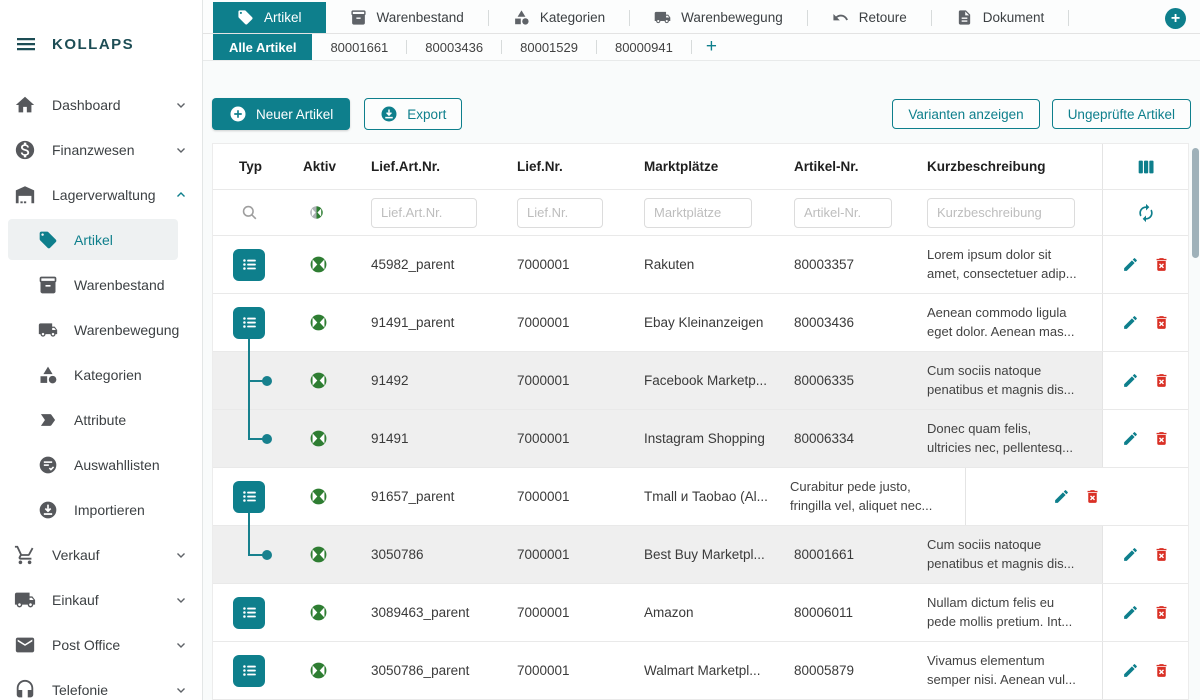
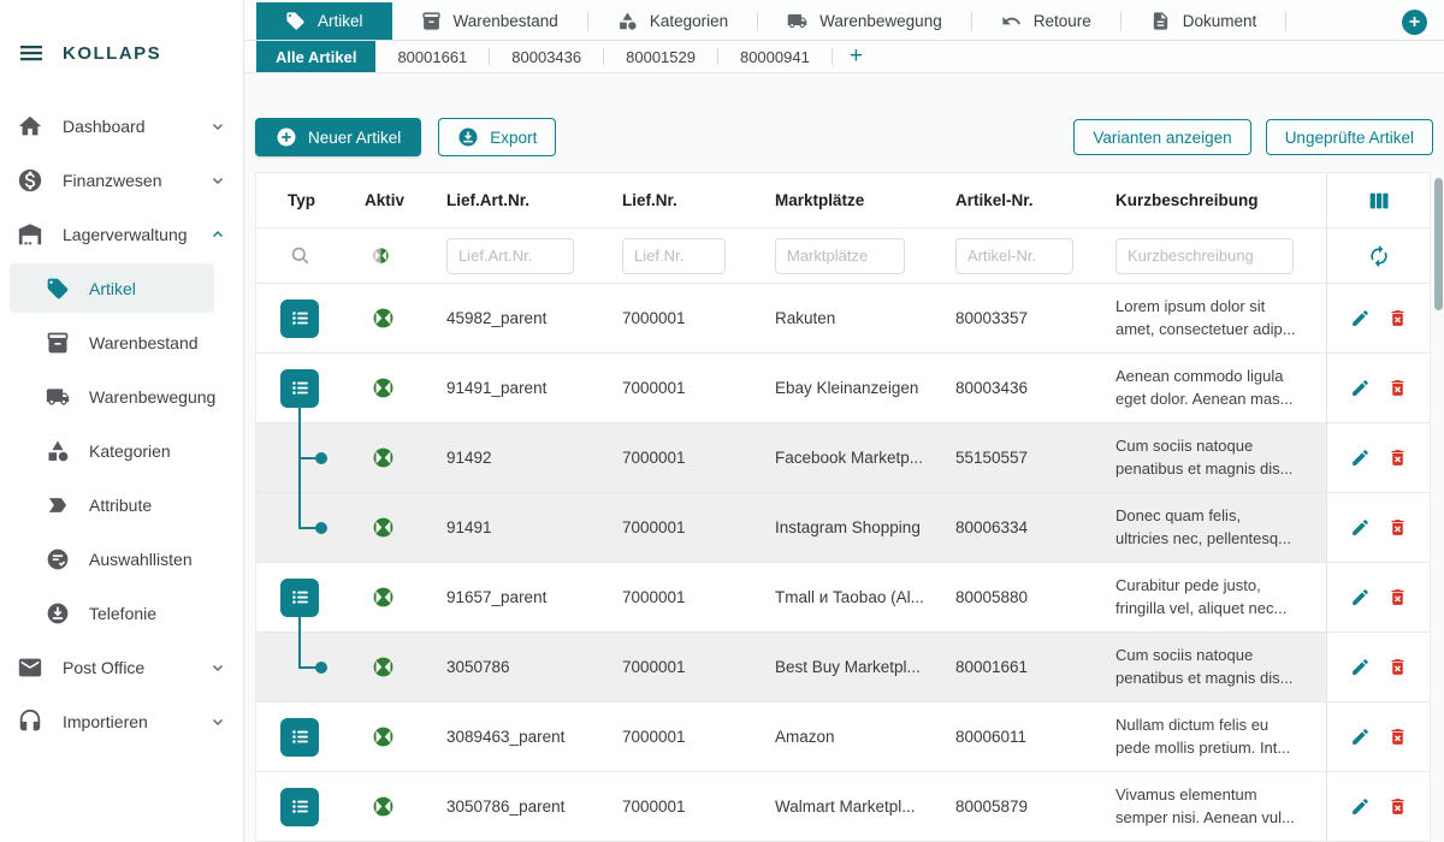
  KOLLAPS
  Dashboard
  Finanzwesen
  Lagerverwaltung
  Artikel
  Warenbestand
  Warenbewegung
  Kategorien
  Attribute
  Auswahllisten
- Importieren
+ Telefonie
- Verkauf
- Einkauf
  Post Office
- Telefonie
+ Importieren
  Artikel
  Warenbestand
  Kategorien
  Warenbewegung
  Retoure
  Dokument
  +
  Alle Artikel
  80001661
  80003436
  80001529
  80000941
  +
  Neuer Artikel
  Export
  Varianten anzeigen
  Ungeprüfte Artikel
  Typ
  Aktiv
  Lief.Art.Nr.
  Lief.Nr.
  Marktplätze
  Artikel-Nr.
  Kurzbeschreibung
  Lief.Art.Nr.
  Lief.Nr.
  Marktplätze
  Artikel-Nr.
  Kurzbeschreibung
  45982_parent
  7000001
  Rakuten
  80003357
  Lorem ipsum dolor sit
  amet, consectetuer adip...
  91491_parent
  7000001
  Ebay Kleinanzeigen
  80003436
  Aenean commodo ligula
  eget dolor. Aenean mas...
  91492
  7000001
  Facebook Marketp...
- 80006335
+ 55150557
  Cum sociis natoque
  penatibus et magnis dis...
  91491
  7000001
  Instagram Shopping
  80006334
  Donec quam felis,
  ultricies nec, pellentesq...
  91657_parent
  7000001
  Tmall и Taobao (Al...
+ 80005880
  Curabitur pede justo,
  fringilla vel, aliquet nec...
  3050786
  7000001
  Best Buy Marketpl...
  80001661
  Cum sociis natoque
  penatibus et magnis dis...
  3089463_parent
  7000001
  Amazon
  80006011
  Nullam dictum felis eu
  pede mollis pretium. Int...
  3050786_parent
  7000001
  Walmart Marketpl...
  80005879
  Vivamus elementum
  semper nisi. Aenean vul...
